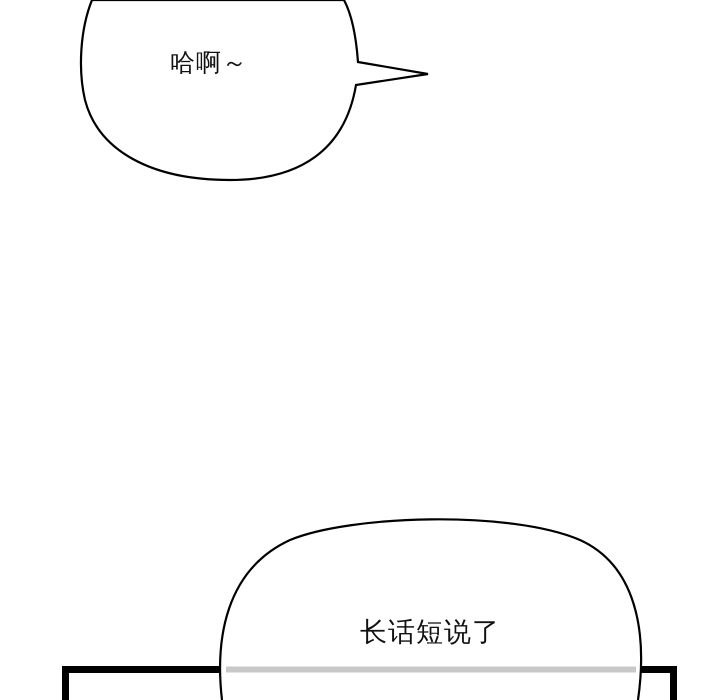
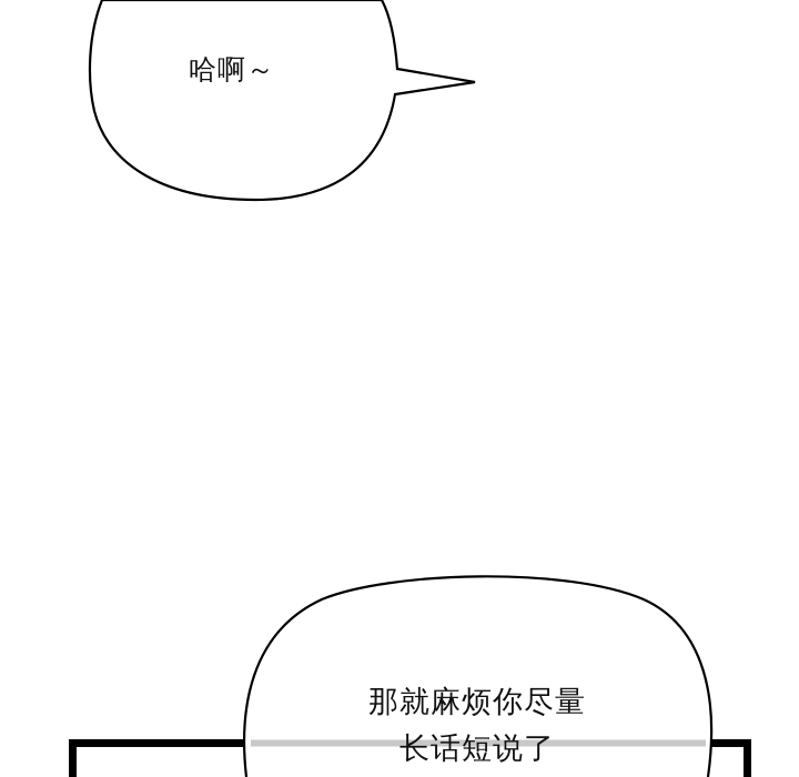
  哈啊～
+ 那就麻烦你尽量
  长话短说了
